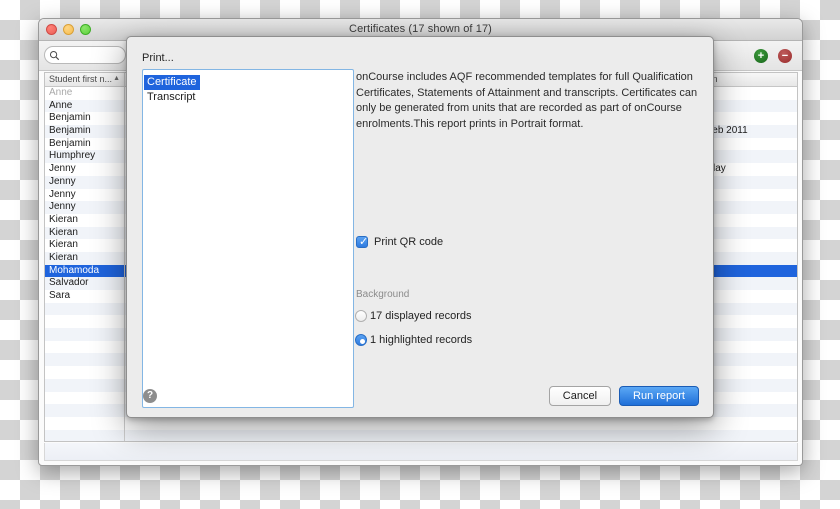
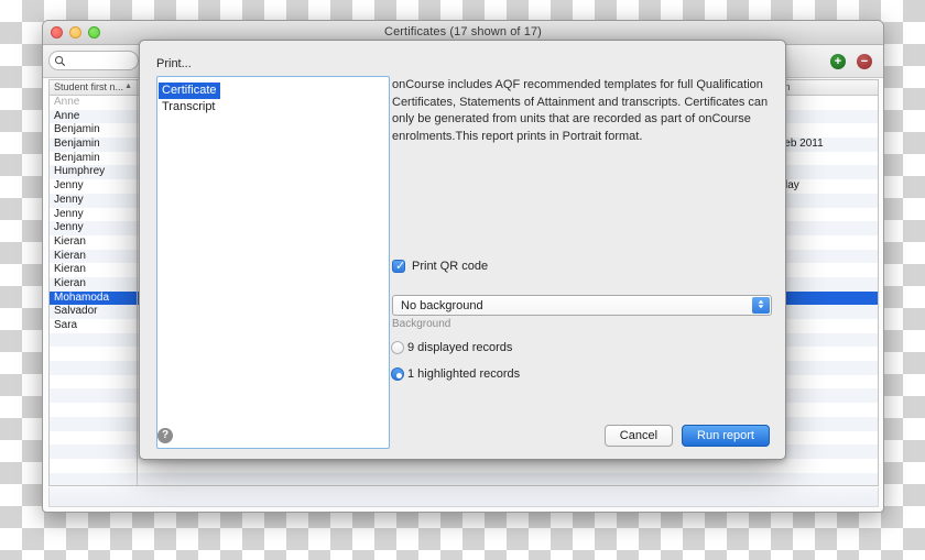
  Certificates (17 shown of 17)
  +
  −
  Student first n...
  Anne
  Anne
  Benjamin
  Benjamin
  Benjamin
  Humphrey
  Jenny
  Jenny
  Jenny
  Jenny
  Kieran
  Kieran
  Kieran
  Kieran
  Mohamoda
  Salvador
  Sara
  Print...
  Certificate
  Transcript
  onCourse includes AQF recommended templates for full Qualification Certificates, Statements of Attainment and transcripts. Certificates can only be generated from units that are recorded as part of onCourse enrolments.This report prints in Portrait format.
  ✓
  Print QR code
+ No background
  Background
- 17 displayed records
+ 9 displayed records
  1 highlighted records
  ?
  Cancel
  Run report
